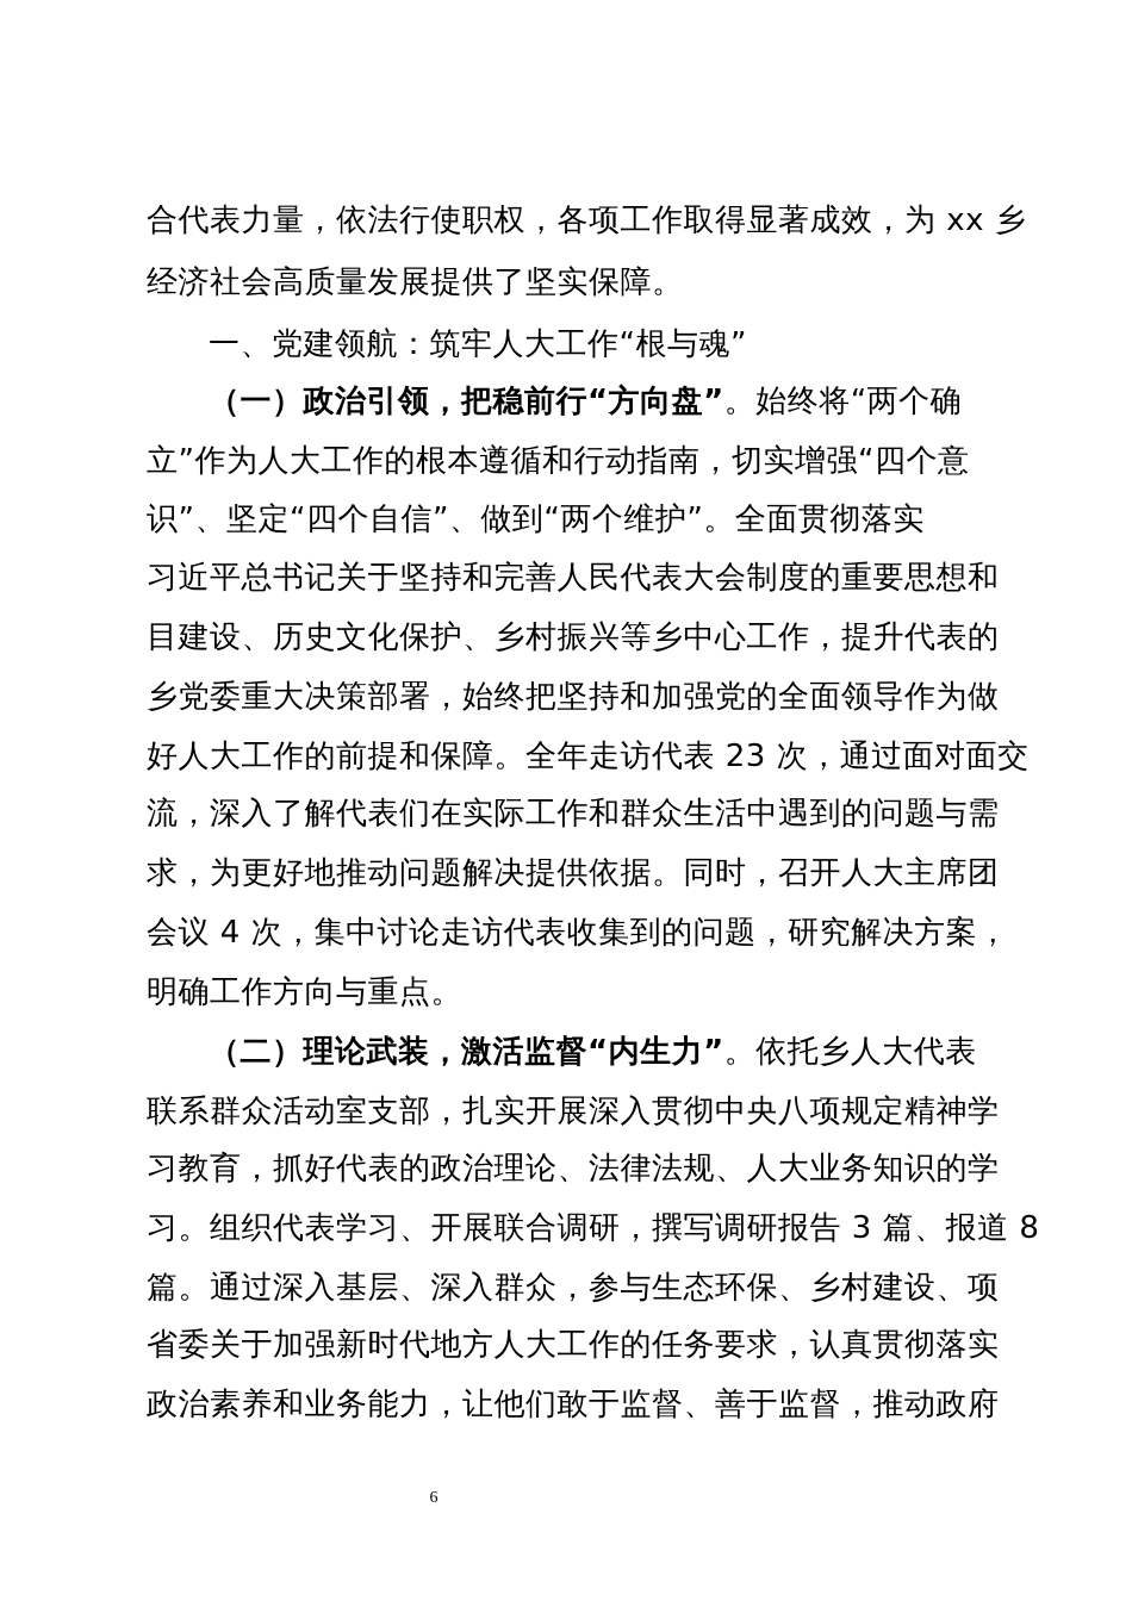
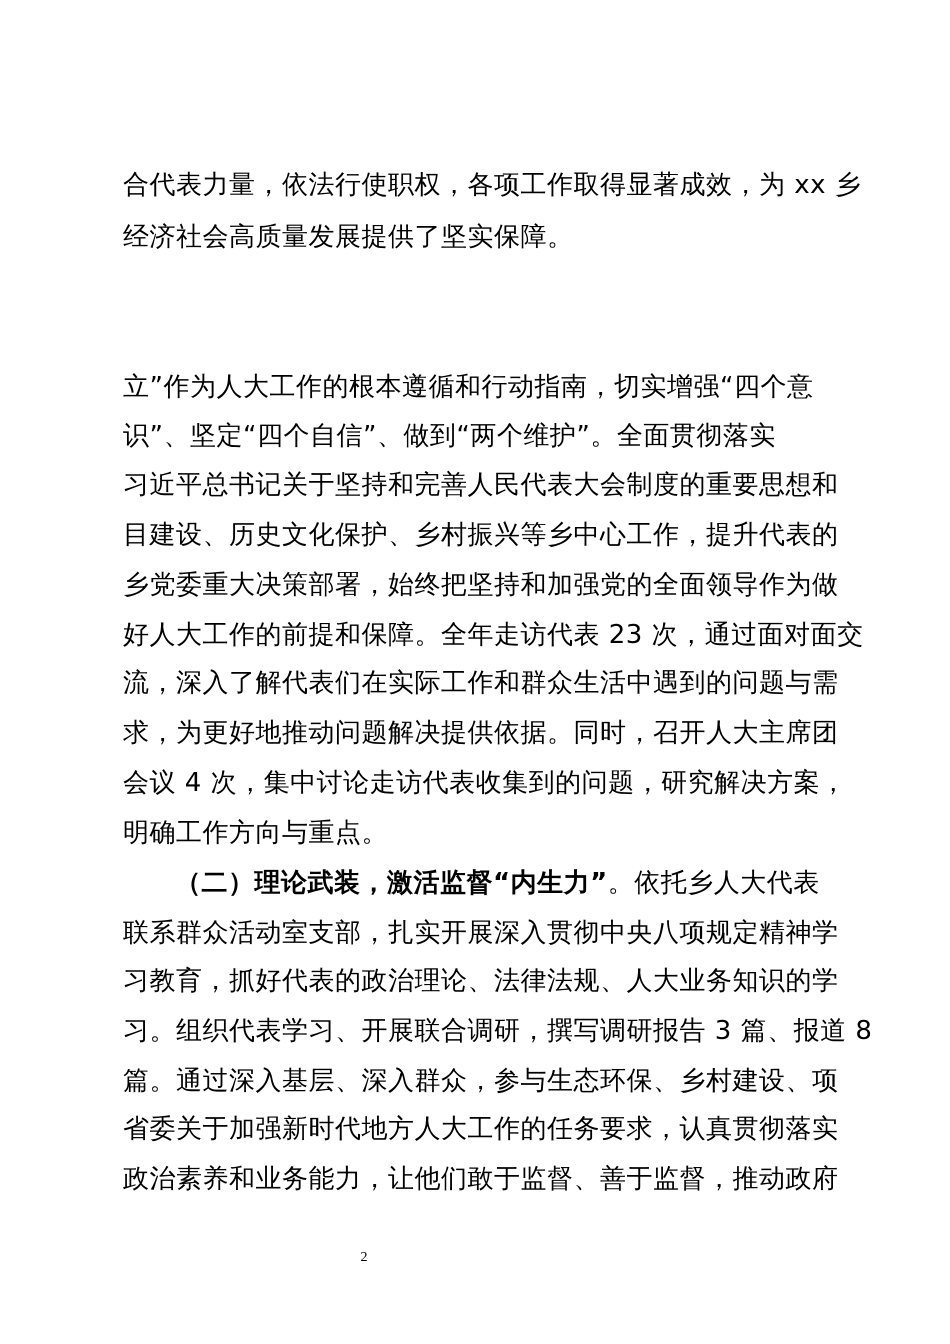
  合代表力量，依法行使职权，各项工作取得显著成效，为 xx 乡
  经济社会高质量发展提供了坚实保障。
- 一、党建领航：筑牢人大工作“根与魂”
- （一）政治引领，把稳前行“方向盘”。始终将“两个确
  立”作为人大工作的根本遵循和行动指南，切实增强“四个意
  识”、坚定“四个自信”、做到“两个维护”。全面贯彻落实
  习近平总书记关于坚持和完善人民代表大会制度的重要思想和
  目建设、历史文化保护、乡村振兴等乡中心工作，提升代表的
  乡党委重大决策部署，始终把坚持和加强党的全面领导作为做
  好人大工作的前提和保障。全年走访代表 23 次，通过面对面交
  流，深入了解代表们在实际工作和群众生活中遇到的问题与需
  求，为更好地推动问题解决提供依据。同时，召开人大主席团
  会议 4 次，集中讨论走访代表收集到的问题，研究解决方案，
  明确工作方向与重点。
  （二）理论武装，激活监督“内生力”。依托乡人大代表
  联系群众活动室支部，扎实开展深入贯彻中央八项规定精神学
  习教育，抓好代表的政治理论、法律法规、人大业务知识的学
  习。组织代表学习、开展联合调研，撰写调研报告 3 篇、报道 8
  篇。通过深入基层、深入群众，参与生态环保、乡村建设、项
  省委关于加强新时代地方人大工作的任务要求，认真贯彻落实
  政治素养和业务能力，让他们敢于监督、善于监督，推动政府
- 6
+ 2
